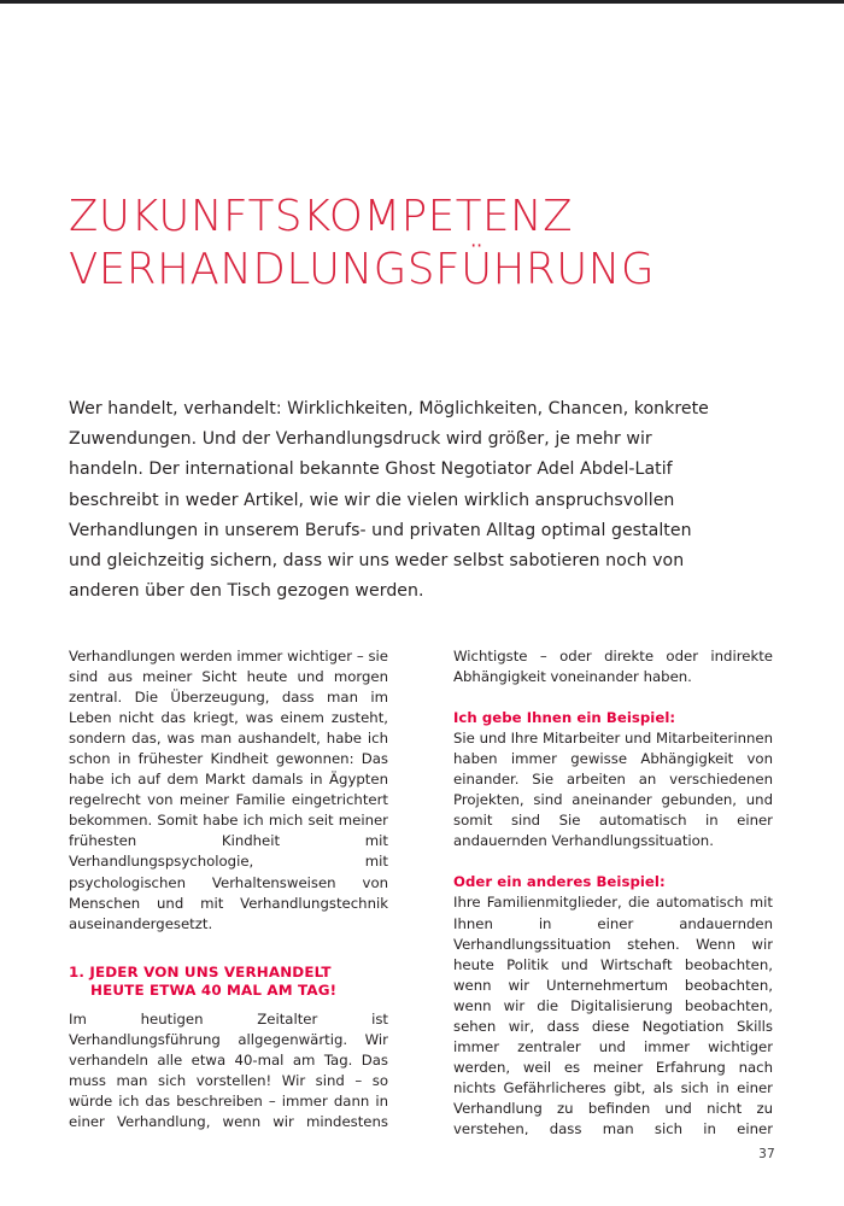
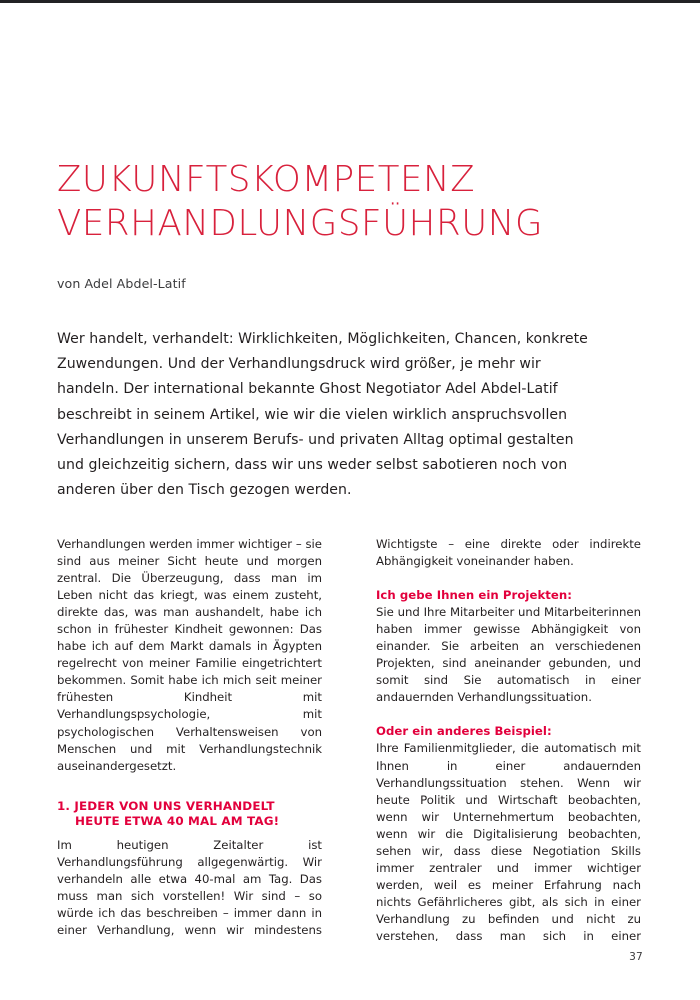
  ZUKUNFTSKOMPETENZ
  VERHANDLUNGSFÜHRUNG
+ von Adel Abdel-Latif
- Wer handelt, verhandelt: Wirklichkeiten, Möglichkeiten, Chancen, konkrete Zuwendungen. Und der Verhandlungsdruck wird größer, je mehr wir handeln. Der international bekannte Ghost Negotiator Adel Abdel-Latif beschreibt in weder Artikel, wie wir die vielen wirklich anspruchsvollen Verhandlungen in unserem Berufs- und privaten Alltag optimal gestalten und gleichzeitig sichern, dass wir uns weder selbst sabotieren noch von anderen über den Tisch gezogen werden.
+ Wer handelt, verhandelt: Wirklichkeiten, Möglichkeiten, Chancen, konkrete Zuwendungen. Und der Verhandlungsdruck wird größer, je mehr wir handeln. Der international bekannte Ghost Negotiator Adel Abdel-Latif beschreibt in seinem Artikel, wie wir die vielen wirklich anspruchsvollen Verhandlungen in unserem Berufs- und privaten Alltag optimal gestalten und gleichzeitig sichern, dass wir uns weder selbst sabotieren noch von anderen über den Tisch gezogen werden.
- Verhandlungen werden immer wichtiger – sie sind aus meiner Sicht heute und morgen zentral. Die Überzeugung, dass man im Leben nicht das kriegt, was einem zusteht, sondern das, was man aushandelt, habe ich schon in frühester Kindheit gewonnen: Das habe ich auf dem Markt damals in Ägypten regelrecht von meiner Familie eingetrichtert bekommen. Somit habe ich mich seit meiner frühesten Kindheit mit Verhandlungspsychologie, mit psychologischen Verhaltensweisen von Menschen und mit Verhandlungstechnik auseinandergesetzt.
+ Verhandlungen werden immer wichtiger – sie sind aus meiner Sicht heute und morgen zentral. Die Überzeugung, dass man im Leben nicht das kriegt, was einem zusteht, direkte das, was man aushandelt, habe ich schon in frühester Kindheit gewonnen: Das habe ich auf dem Markt damals in Ägypten regelrecht von meiner Familie eingetrichtert bekommen. Somit habe ich mich seit meiner frühesten Kindheit mit Verhandlungspsychologie, mit psychologischen Verhaltensweisen von Menschen und mit Verhandlungstechnik auseinandergesetzt.
  1. JEDER VON UNS VERHANDELT
  HEUTE ETWA 40 MAL AM TAG!
  Im heutigen Zeitalter ist Verhandlungsführung allgegenwärtig. Wir verhandeln alle etwa 40-mal am Tag. Das muss man sich vorstellen! Wir sind – so würde ich das beschreiben – immer dann in einer Verhandlung, wenn wir mindestens
- Wichtigste – oder direkte oder indirekte Abhängigkeit voneinander haben.
+ Wichtigste – eine direkte oder indirekte Abhängigkeit voneinander haben.
- Ich gebe Ihnen ein Beispiel:
+ Ich gebe Ihnen ein Projekten:
  Sie und Ihre Mitarbeiter und Mitarbeiterinnen haben immer gewisse Abhängigkeit von einander. Sie arbeiten an verschiedenen Projekten, sind aneinander gebunden, und somit sind Sie automatisch in einer andauernden Verhandlungssituation.
  Oder ein anderes Beispiel:
  Ihre Familienmitglieder, die automatisch mit Ihnen in einer andauernden Verhandlungssituation stehen. Wenn wir heute Politik und Wirtschaft beobachten, wenn wir Unternehmertum beobachten, wenn wir die Digitalisierung beobachten, sehen wir, dass diese Negotiation Skills immer zentraler und immer wichtiger werden, weil es meiner Erfahrung nach nichts Gefährlicheres gibt, als sich in einer Verhandlung zu befinden und nicht zu verstehen, dass man sich in einer
  37
